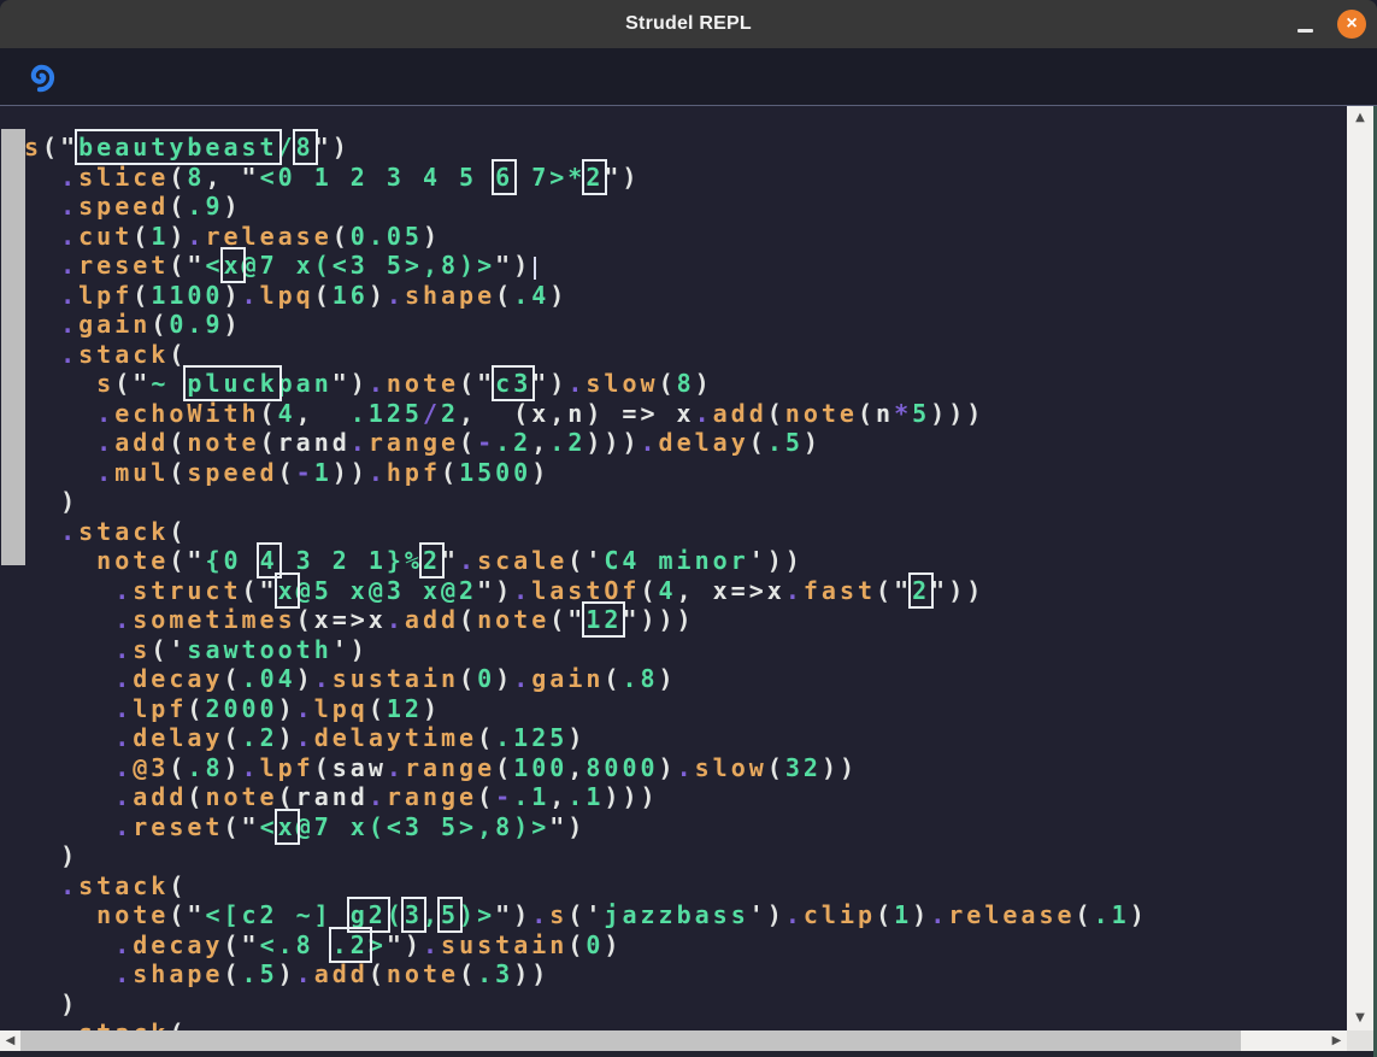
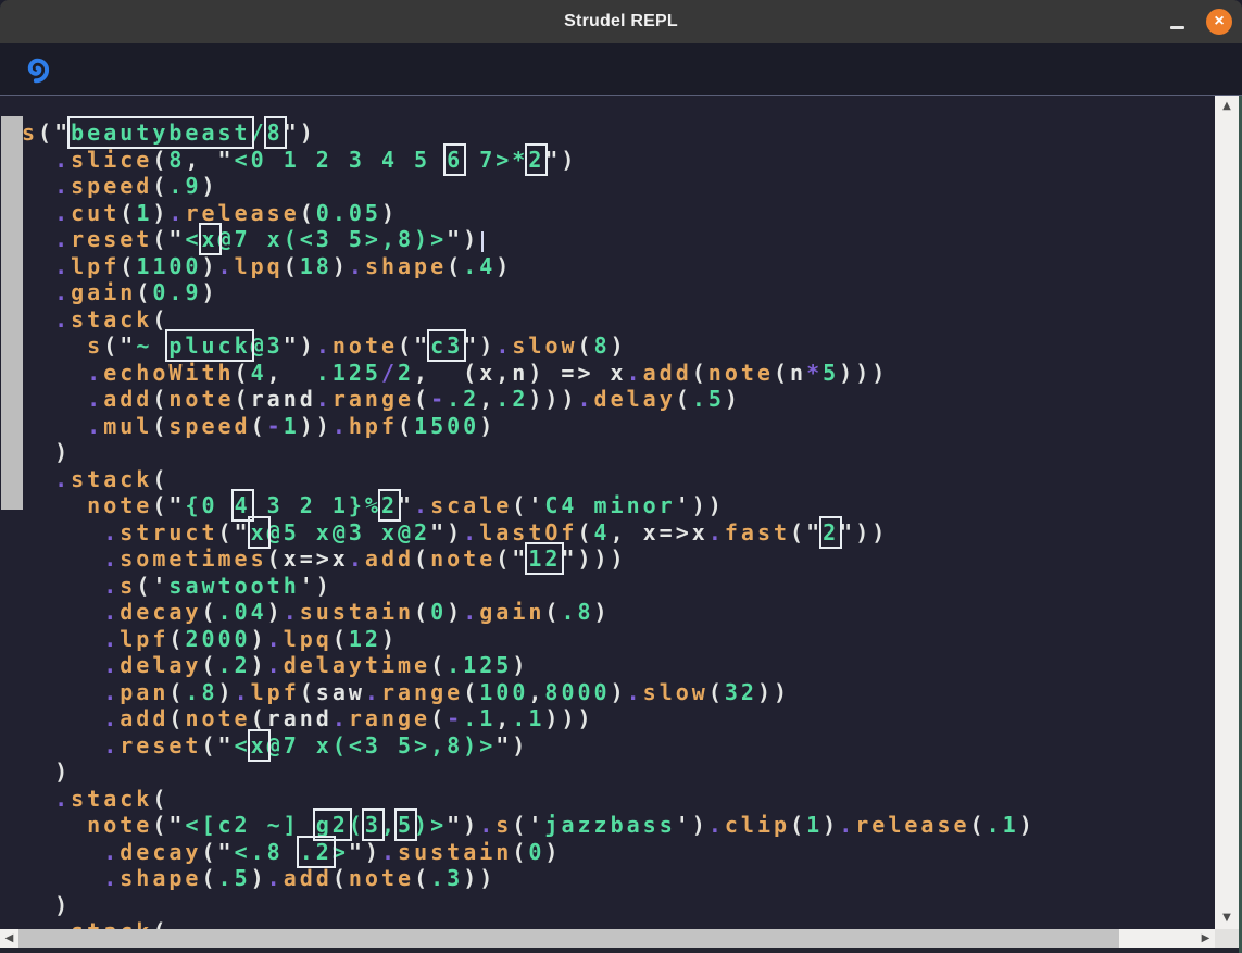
  Strudel REPL
  ×
  s("beautybeast/8")
  .slice(8, "<0 1 2 3 4 5 6 7>*2")
  .speed(.9)
  .cut(1).release(0.05)
  .reset("<x@7 x(<3 5>,8)>")
- .lpf(1100).lpq(16).shape(.4)
+ .lpf(1100).lpq(18).shape(.4)
  .gain(0.9)
  .stack(
- s("~ pluckpan").note("c3").slow(8)
+ s("~ pluck@3").note("c3").slow(8)
  .echoWith(4, .125/2, (x,n) => x.add(note(n*5)))
  .add(note(rand.range(-.2,.2))).delay(.5)
  .mul(speed(-1)).hpf(1500)
  )
  .stack(
  note("{0 4 3 2 1}%2".scale('C4 minor'))
  .struct("x@5 x@3 x@2").lastOf(4, x=>x.fast("2"))
  .sometimes(x=>x.add(note("12")))
  .s('sawtooth')
  .decay(.04).sustain(0).gain(.8)
  .lpf(2000).lpq(12)
  .delay(.2).delaytime(.125)
- .@3(.8).lpf(saw.range(100,8000).slow(32))
+ .pan(.8).lpf(saw.range(100,8000).slow(32))
  .add(note(rand.range(-.1,.1)))
  .reset("<x@7 x(<3 5>,8)>")
  )
  .stack(
  note("<[c2 ~] g2(3,5)>").s('jazzbass').clip(1).release(.1)
  .decay("<.8 .2>").sustain(0)
  .shape(.5).add(note(.3))
  )
  ▲
  ▼
  ◀
  ▶
